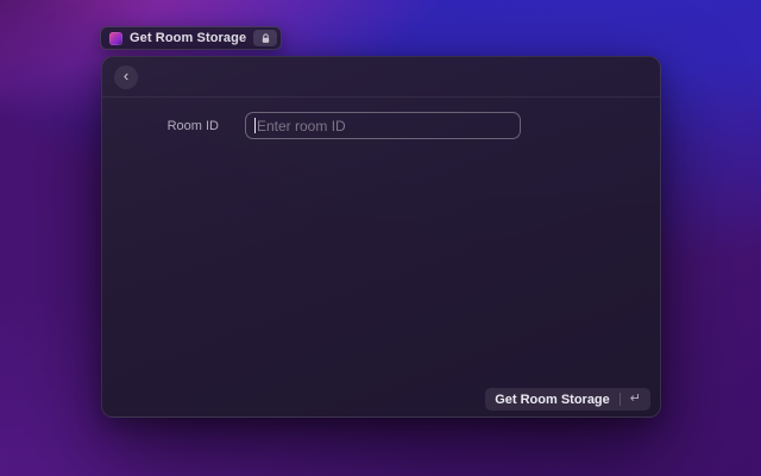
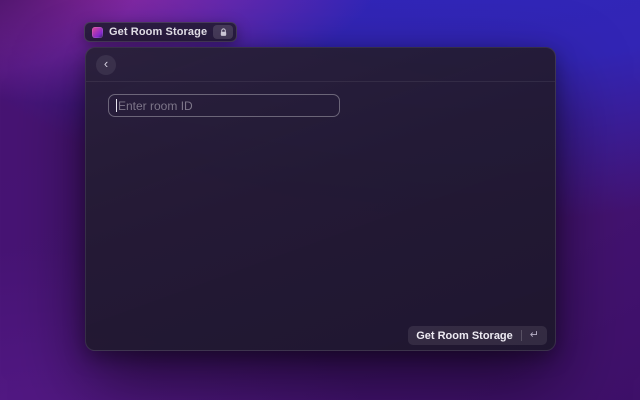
  Get Room Storage
  ‹
- Room ID
  Enter room ID
  Get Room Storage
  ↵
